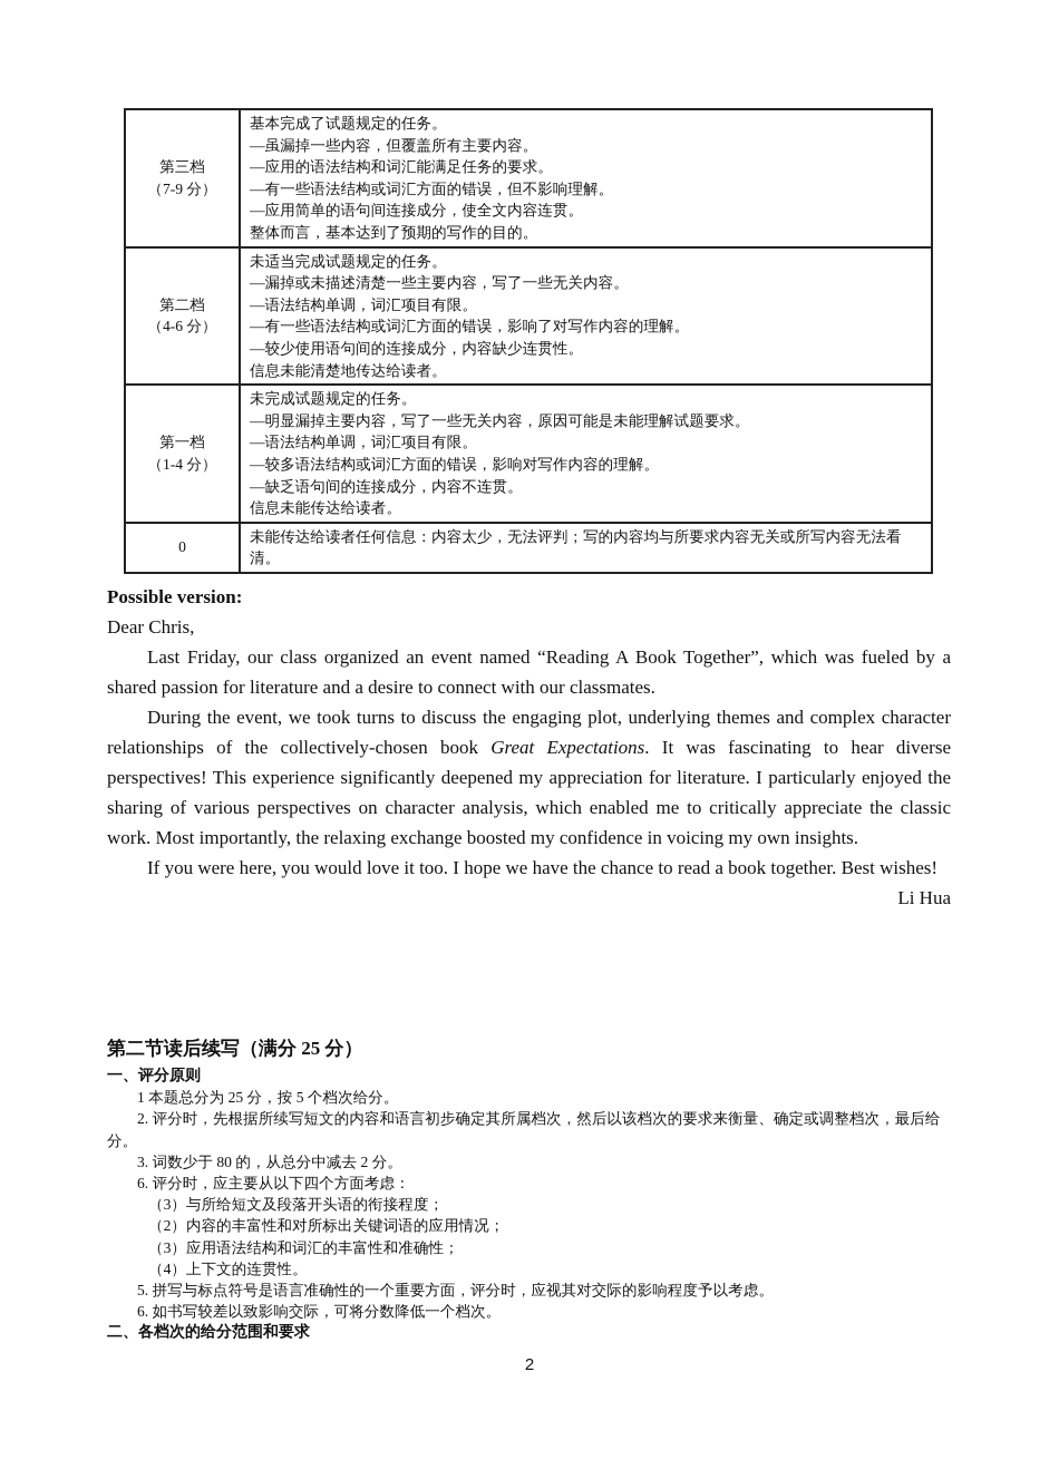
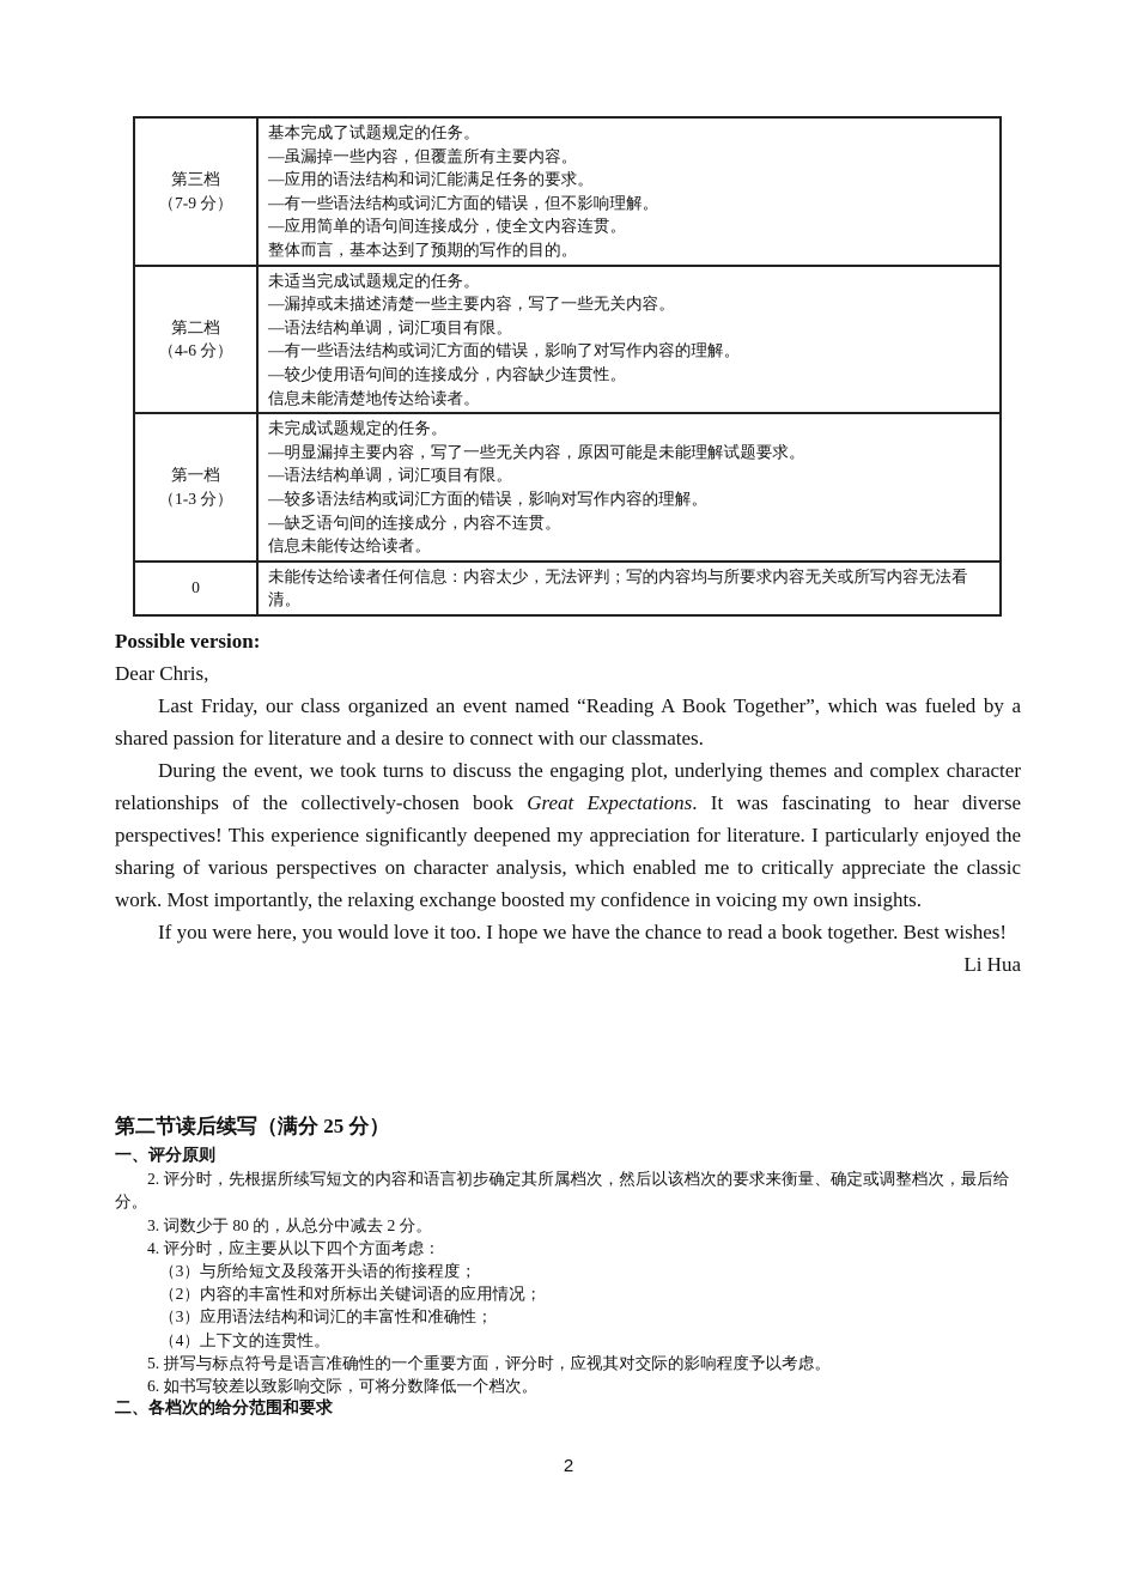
  第三档 （7-9 分）	基本完成了试题规定的任务。 —虽漏掉一些内容，但覆盖所有主要内容。 —应用的语法结构和词汇能满足任务的要求。 —有一些语法结构或词汇方面的错误，但不影响理解。 —应用简单的语句间连接成分，使全文内容连贯。 整体而言，基本达到了预期的写作的目的。
  第二档 （4-6 分）	未适当完成试题规定的任务。 —漏掉或未描述清楚一些主要内容，写了一些无关内容。 —语法结构单调，词汇项目有限。 —有一些语法结构或词汇方面的错误，影响了对写作内容的理解。 —较少使用语句间的连接成分，内容缺少连贯性。 信息未能清楚地传达给读者。
- 第一档 （1-4 分）	未完成试题规定的任务。 —明显漏掉主要内容，写了一些无关内容，原因可能是未能理解试题要求。 —语法结构单调，词汇项目有限。 —较多语法结构或词汇方面的错误，影响对写作内容的理解。 —缺乏语句间的连接成分，内容不连贯。 信息未能传达给读者。
+ 第一档 （1-3 分）	未完成试题规定的任务。 —明显漏掉主要内容，写了一些无关内容，原因可能是未能理解试题要求。 —语法结构单调，词汇项目有限。 —较多语法结构或词汇方面的错误，影响对写作内容的理解。 —缺乏语句间的连接成分，内容不连贯。 信息未能传达给读者。
  0	未能传达给读者任何信息：内容太少，无法评判；写的内容均与所要求内容无关或所写内容无法看清。
  Possible version:
  Dear Chris,
  Last Friday, our class organized an event named “Reading A Book Together”, which was fueled by a shared passion for literature and a desire to connect with our classmates.
  During the event, we took turns to discuss the engaging plot, underlying themes and complex character relationships of the collectively-chosen book Great Expectations. It was fascinating to hear diverse perspectives! This experience significantly deepened my appreciation for literature. I particularly enjoyed the sharing of various perspectives on character analysis, which enabled me to critically appreciate the classic work. Most importantly, the relaxing exchange boosted my confidence in voicing my own insights.
  If you were here, you would love it too. I hope we have the chance to read a book together. Best wishes!
  Li Hua
  第二节读后续写（满分 25 分）
  一、评分原则
- 1 本题总分为 25 分，按 5 个档次给分。
  2. 评分时，先根据所续写短文的内容和语言初步确定其所属档次，然后以该档次的要求来衡量、确定或调整档次，最后给分。
  3. 词数少于 80 的，从总分中减去 2 分。
- 6. 评分时，应主要从以下四个方面考虑：
+ 4. 评分时，应主要从以下四个方面考虑：
  （3）与所给短文及段落开头语的衔接程度；
  （2）内容的丰富性和对所标出关键词语的应用情况；
  （3）应用语法结构和词汇的丰富性和准确性；
  （4）上下文的连贯性。
  5. 拼写与标点符号是语言准确性的一个重要方面，评分时，应视其对交际的影响程度予以考虑。
  6. 如书写较差以致影响交际，可将分数降低一个档次。
  二、各档次的给分范围和要求
  2
